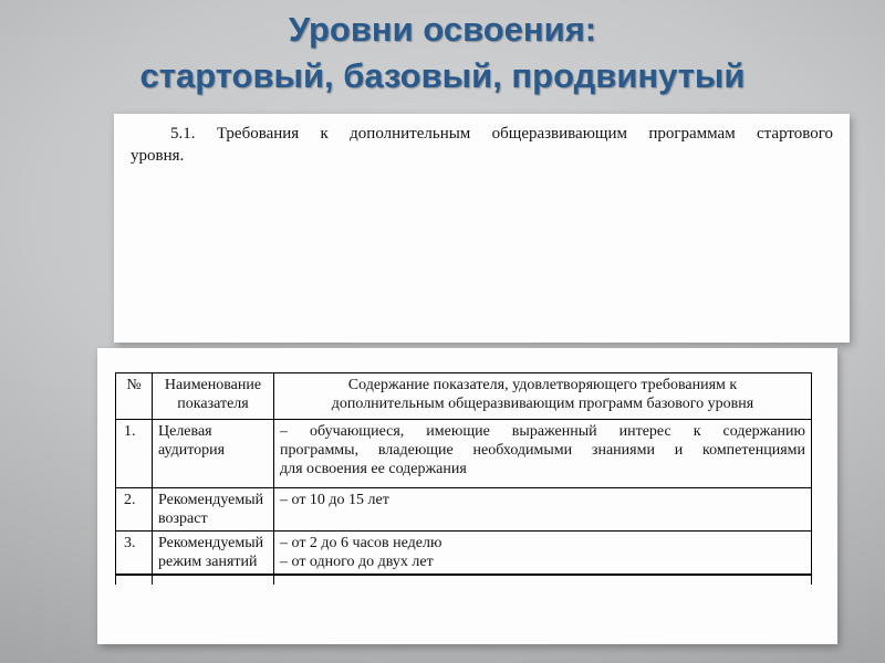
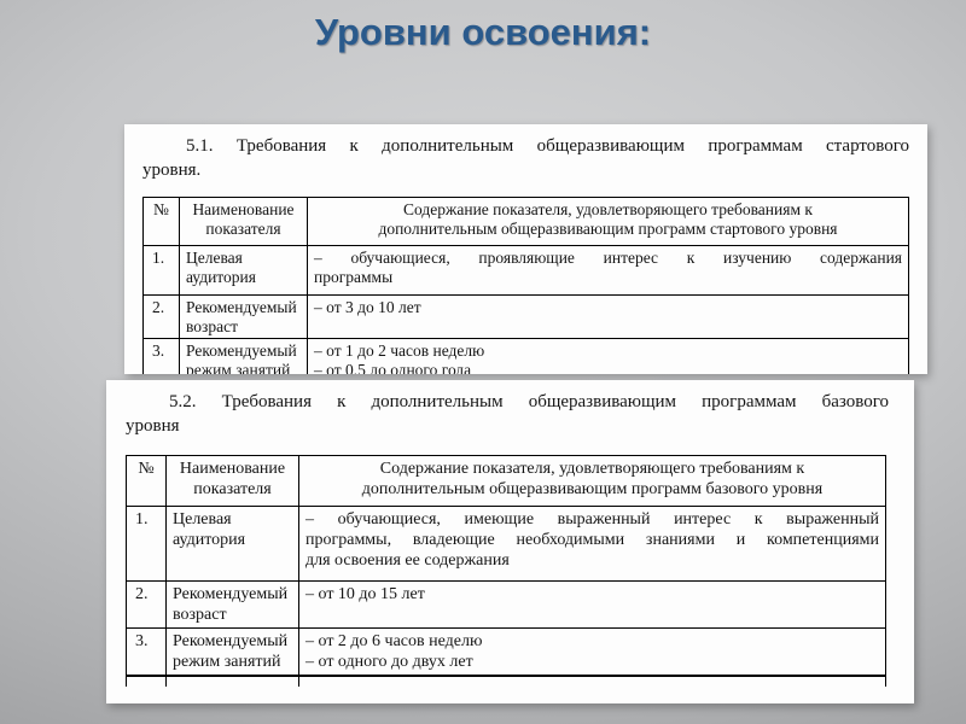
  Уровни освоения:
- стартовый, базовый, продвинутый
  5.1. Требования к дополнительным общеразвивающим программам стартового
  уровня.
+ №	Наименование показателя	Содержание показателя, удовлетворяющего требованиям к дополнительным общеразвивающим программ стартового уровня
+ 1.	Целевая аудитория	– обучающиеся, проявляющие интерес к изучению содержания программы
+ 2.	Рекомендуемый возраст	– от 3 до 10 лет
+ 3.	Рекомендуемый режим занятий	– от 1 до 2 часов неделю – от 0,5 до одного года
+ 5.2. Требования к дополнительным общеразвивающим программам базового
+ уровня
  №	Наименование показателя	Содержание показателя, удовлетворяющего требованиям к дополнительным общеразвивающим программ базового уровня
- 1.	Целевая аудитория	– обучающиеся, имеющие выраженный интерес к содержанию программы, владеющие необходимыми знаниями и компетенциями для освоения ее содержания
+ 1.	Целевая аудитория	– обучающиеся, имеющие выраженный интерес к выраженный программы, владеющие необходимыми знаниями и компетенциями для освоения ее содержания
  2.	Рекомендуемый возраст	– от 10 до 15 лет
  3.	Рекомендуемый режим занятий	– от 2 до 6 часов неделю – от одного до двух лет
